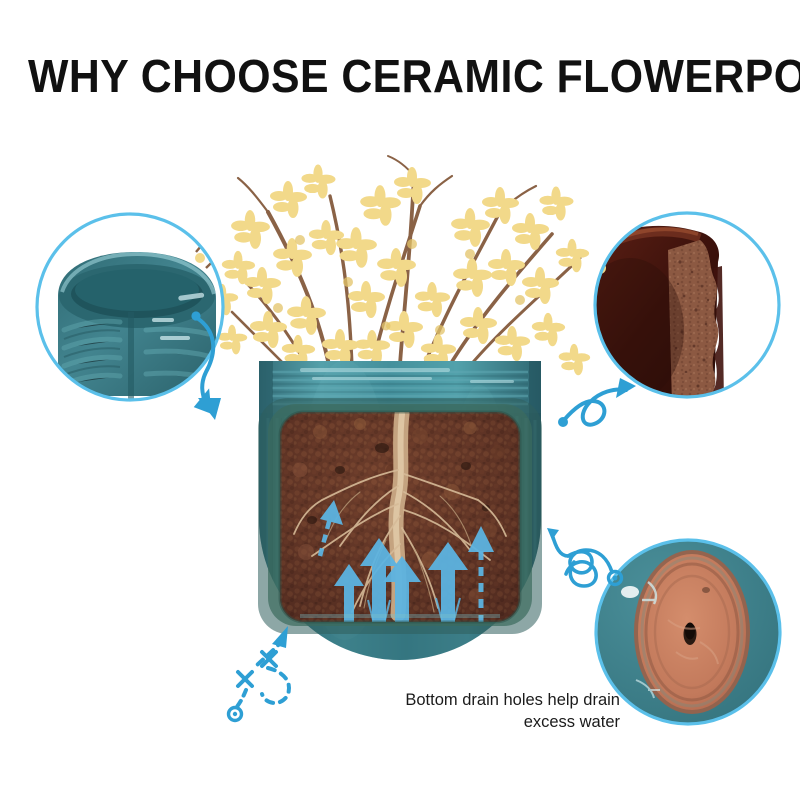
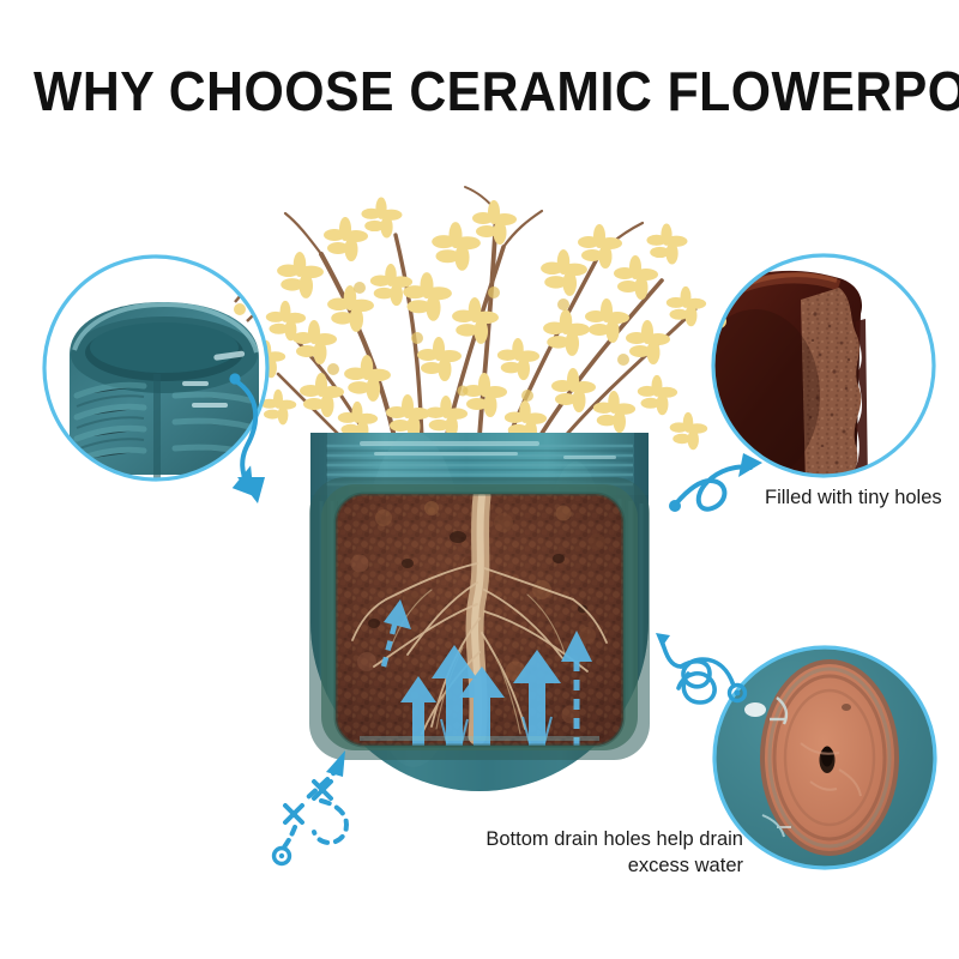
  WHY CHOOSE CERAMIC FLOWERP
+ Filled with tiny holes
  Bottom drain holes help drain excess water
